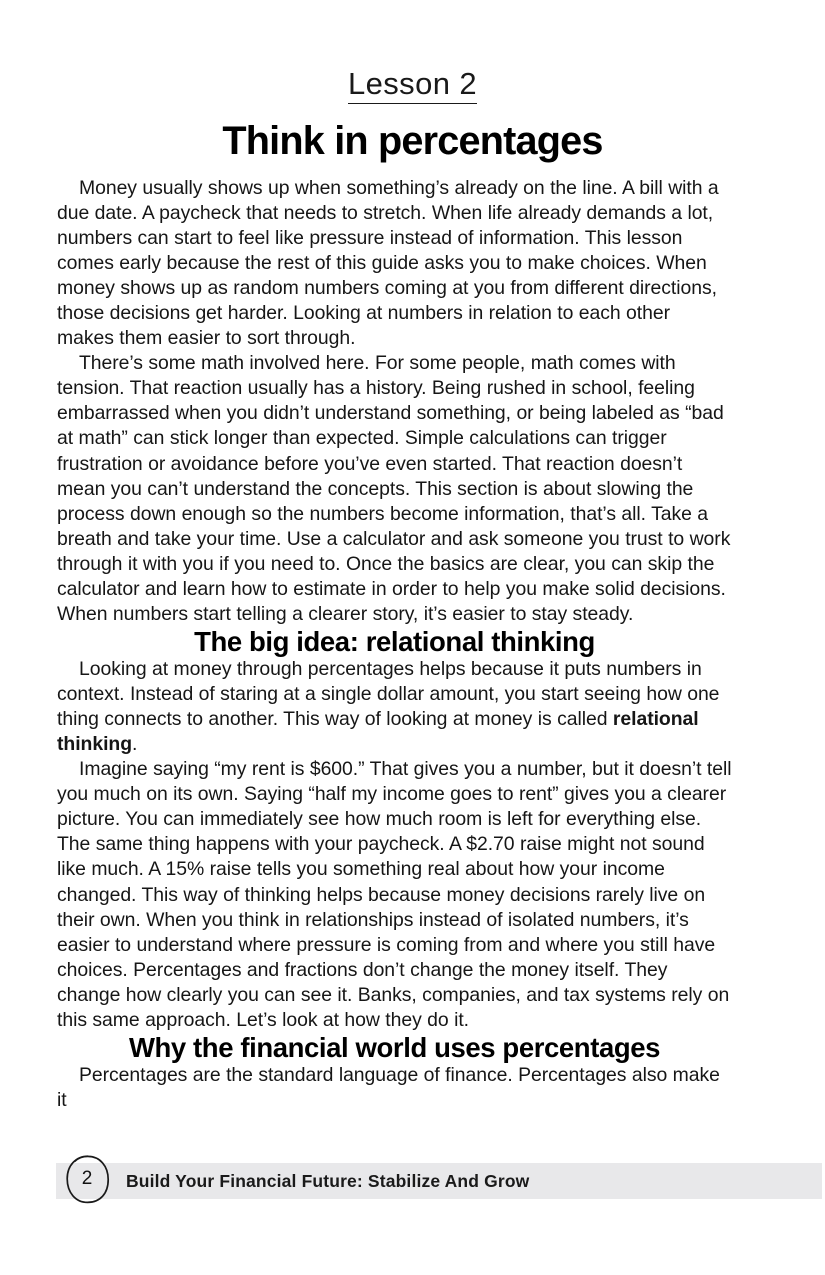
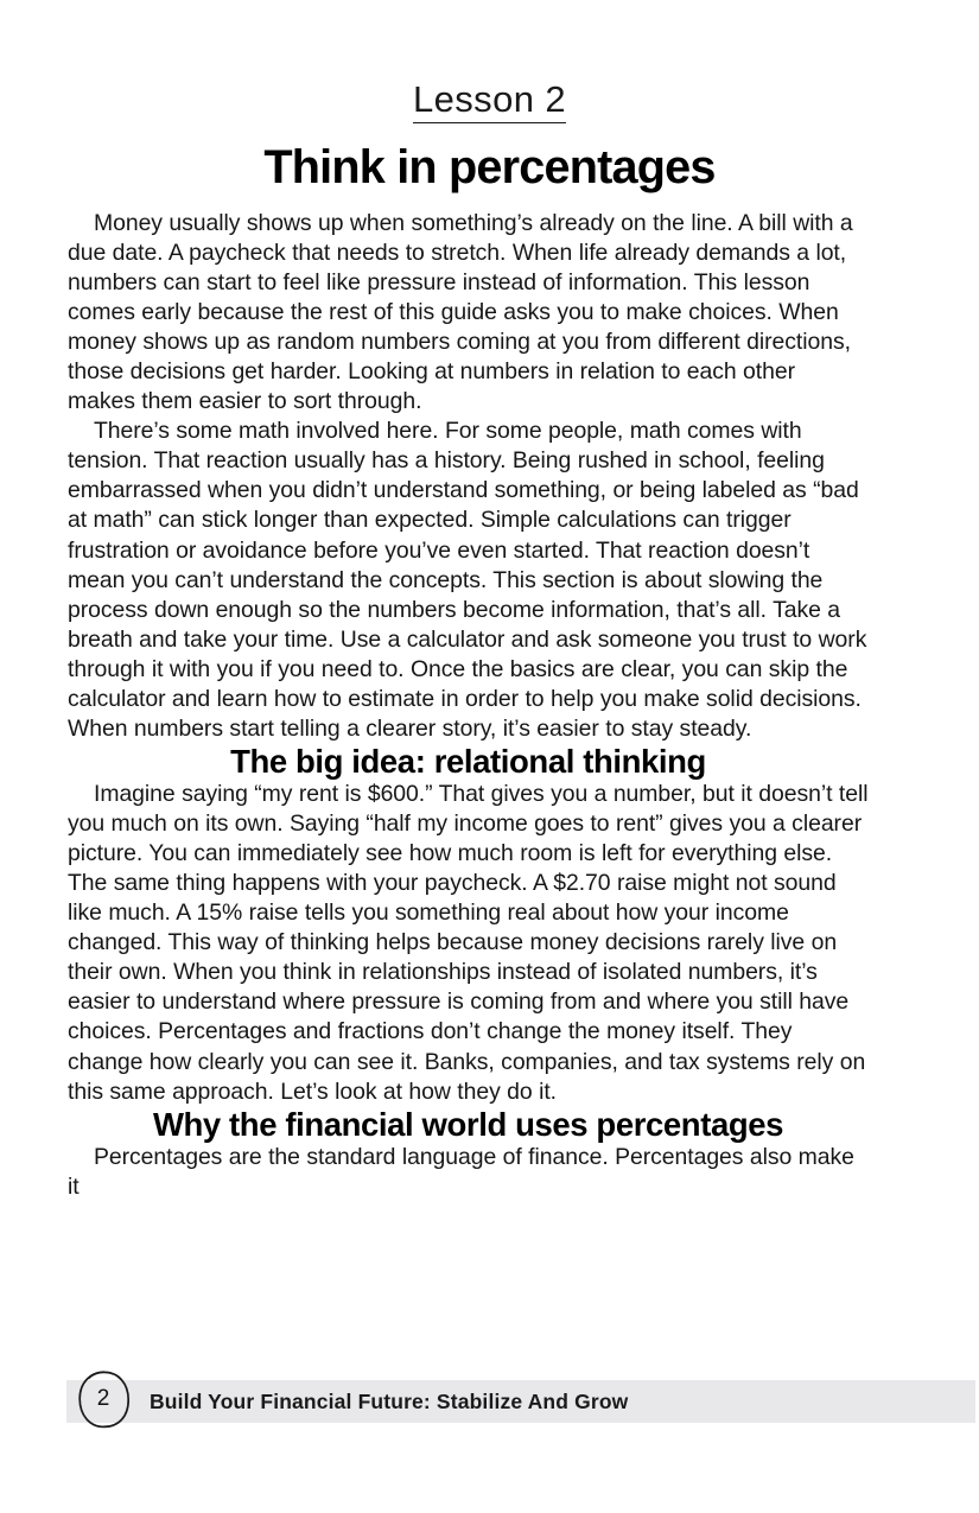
  Lesson 2
  Think in percentages
  Money usually shows up when something’s already on the line. A bill with a due date. A paycheck that needs to stretch. When life already demands a lot, numbers can start to feel like pressure instead of information. This lesson comes early because the rest of this guide asks you to make choices. When money shows up as random numbers coming at you from different directions, those decisions get harder. Looking at numbers in relation to each other makes them easier to sort through.
  There’s some math involved here. For some people, math comes with tension. That reaction usually has a history. Being rushed in school, feeling embarrassed when you didn’t understand something, or being labeled as “bad at math” can stick longer than expected. Simple calculations can trigger frustration or avoidance before you’ve even started. That reaction doesn’t mean you can’t understand the concepts. This section is about slowing the process down enough so the numbers become information, that’s all. Take a breath and take your time. Use a calculator and ask someone you trust to work through it with you if you need to. Once the basics are clear, you can skip the calculator and learn how to estimate in order to help you make solid decisions. When numbers start telling a clearer story, it’s easier to stay steady.
  The big idea: relational thinking
- Looking at money through percentages helps because it puts numbers in context. Instead of staring at a single dollar amount, you start seeing how one thing connects to another. This way of looking at money is called relational thinking.
  Imagine saying “my rent is $600.” That gives you a number, but it doesn’t tell you much on its own. Saying “half my income goes to rent” gives you a clearer picture. You can immediately see how much room is left for everything else. The same thing happens with your paycheck. A $2.70 raise might not sound like much. A 15% raise tells you something real about how your income changed. This way of thinking helps because money decisions rarely live on their own. When you think in relationships instead of isolated numbers, it’s easier to understand where pressure is coming from and where you still have choices. Percentages and fractions don’t change the money itself. They change how clearly you can see it. Banks, companies, and tax systems rely on this same approach. Let’s look at how they do it.
  Why the financial world uses percentages
  Percentages are the standard language of finance. Percentages also make it
  Build Your Financial Future: Stabilize And Grow
  2
